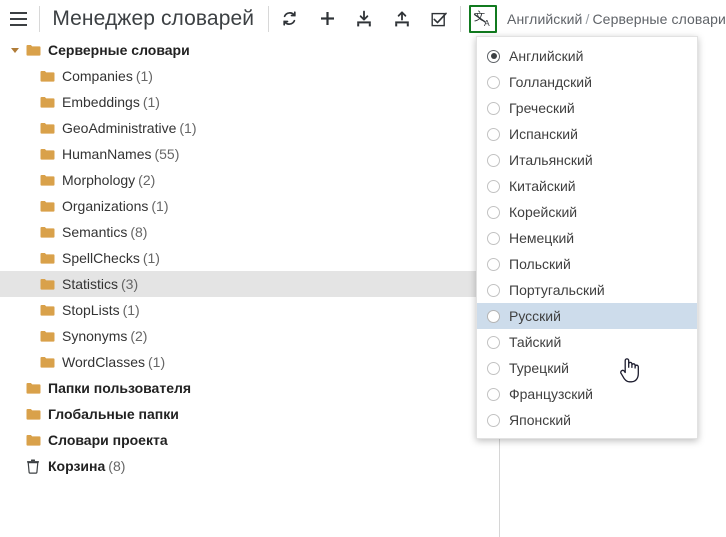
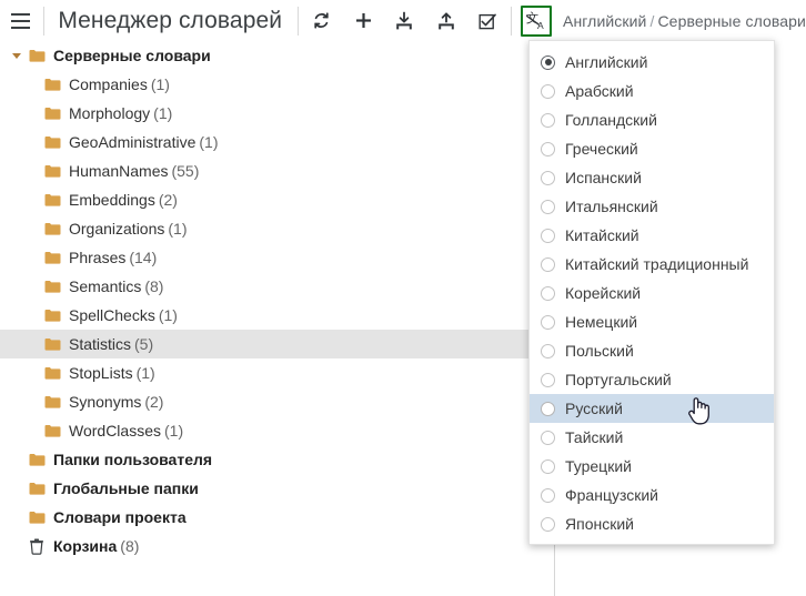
  Менеджер словарей
  文
  A
  Английский / Серверные словари
  Серверные словари
  Companies
  (1)
- Embeddings
+ Morphology
  (1)
  GeoAdministrative
  (1)
  HumanNames
  (55)
- Morphology
+ Embeddings
  (2)
  Organizations
  (1)
+ Phrases
+ (14)
  Semantics
  (8)
  SpellChecks
  (1)
  Statistics
- (3)
+ (5)
  StopLists
  (1)
  Synonyms
  (2)
  WordClasses
  (1)
  Папки пользователя
  Глобальные папки
  Словари проекта
  Корзина
  (8)
  Английский
+ Арабский
  Голландский
  Греческий
  Испанский
  Итальянский
  Китайский
+ Китайский традиционный
  Корейский
  Немецкий
  Польский
  Португальский
  Русский
  Тайский
  Турецкий
  Французский
  Японский
